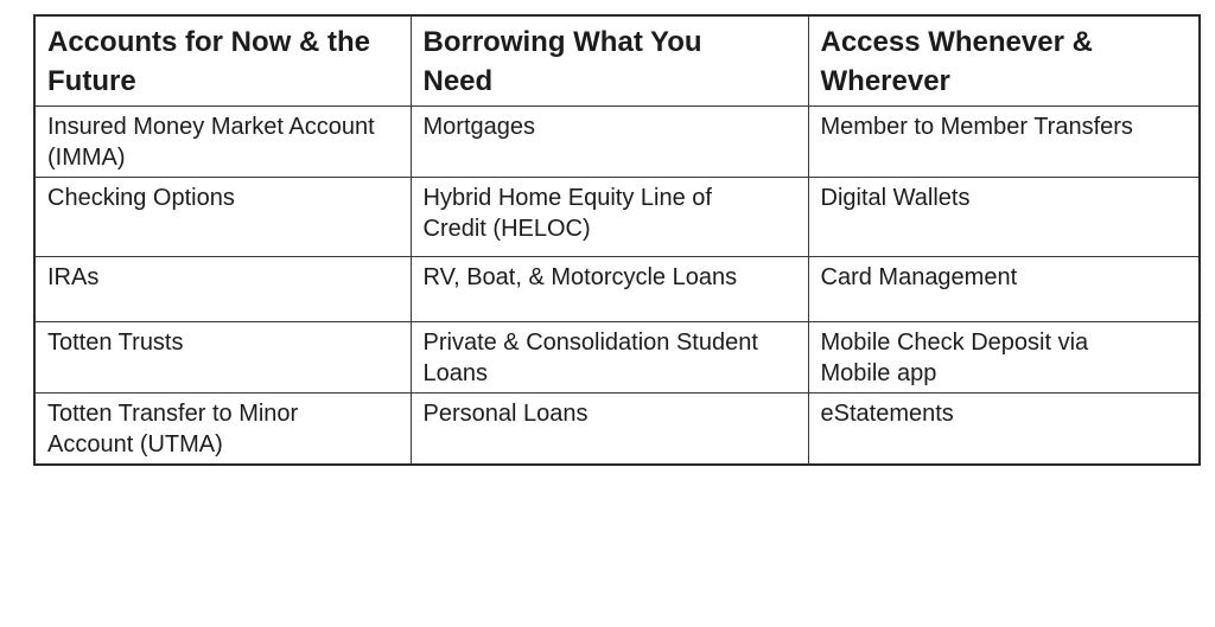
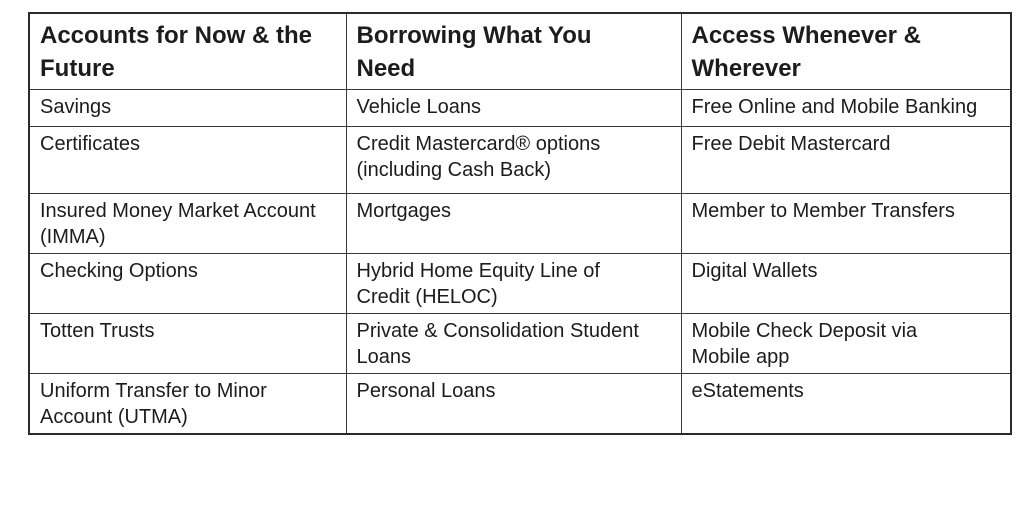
  Accounts for Now & the Future	Borrowing What You Need	Access Whenever & Wherever
+ Savings	Vehicle Loans	Free Online and Mobile Banking
+ Certificates	Credit Mastercard® options (including Cash Back)	Free Debit Mastercard
  Insured Money Market Account (IMMA)	Mortgages	Member to Member Transfers
  Checking Options	Hybrid Home Equity Line of Credit (HELOC)	Digital Wallets
- IRAs	RV, Boat, & Motorcycle Loans	Card Management
  Totten Trusts	Private & Consolidation Student Loans	Mobile Check Deposit via Mobile app
- Totten Transfer to Minor Account (UTMA)	Personal Loans	eStatements
+ Uniform Transfer to Minor Account (UTMA)	Personal Loans	eStatements
